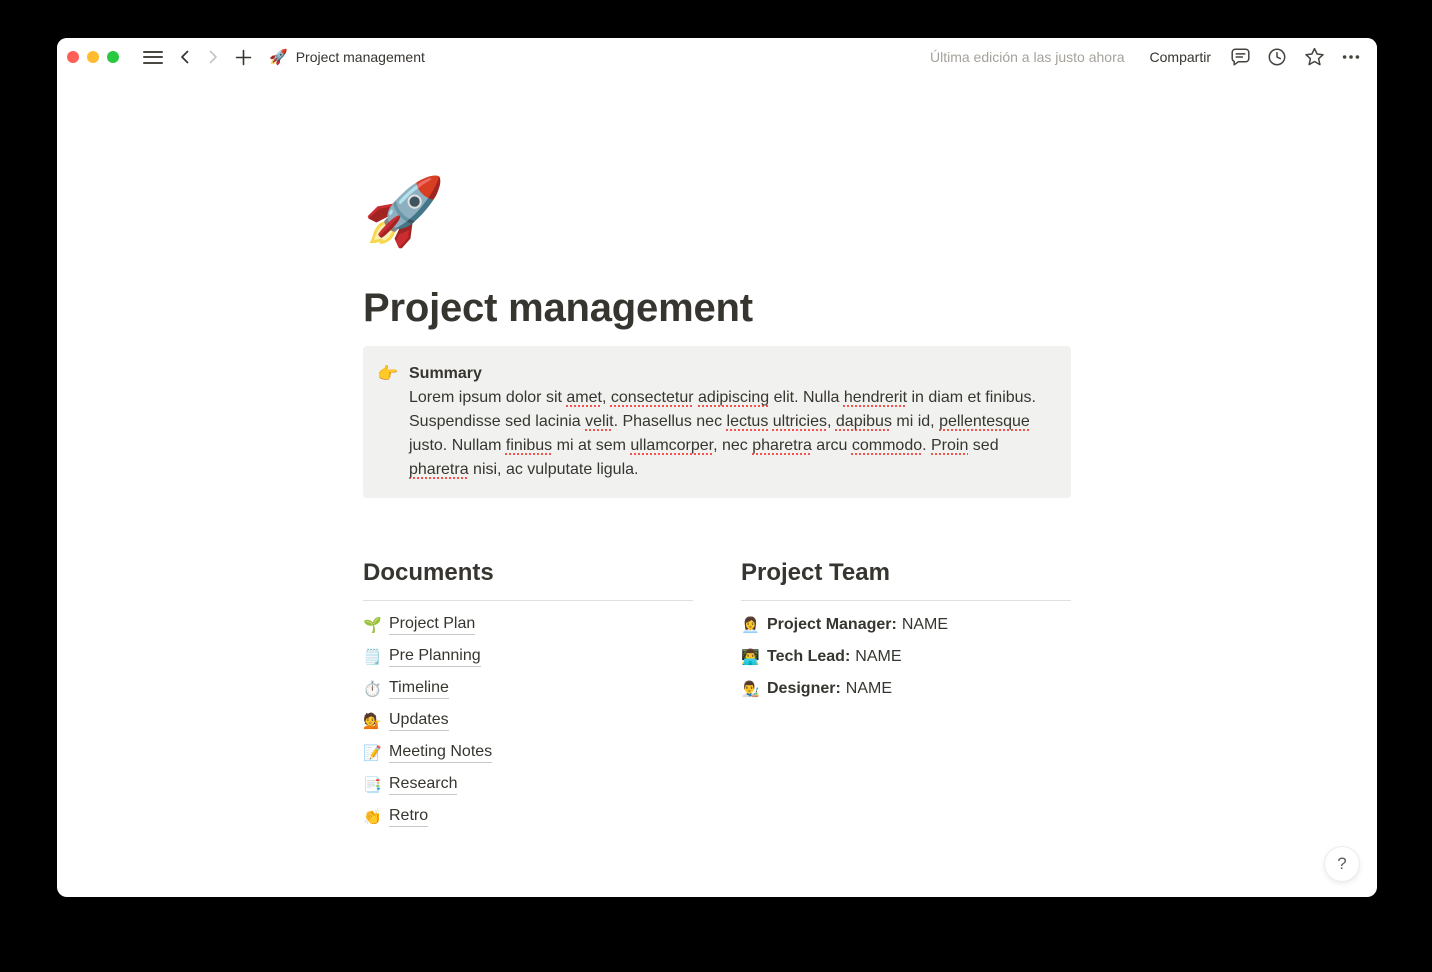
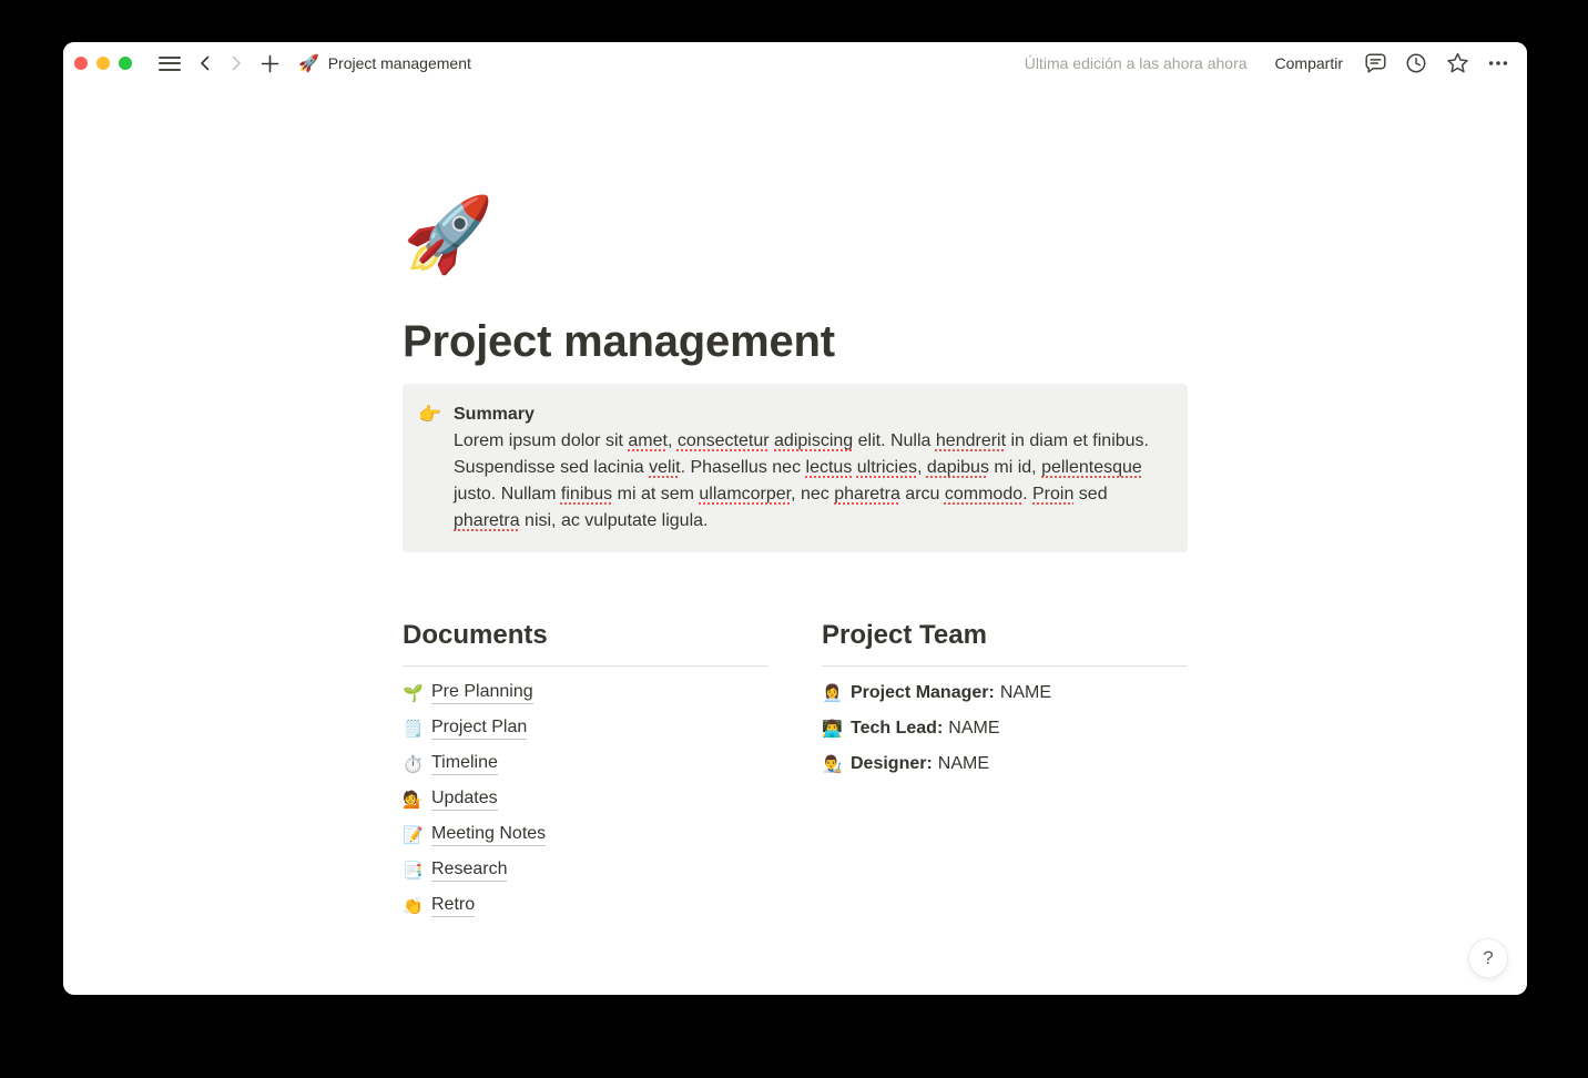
  🚀
  Project management
- Última edición a las justo ahora
+ Última edición a las ahora ahora
  Compartir
  🚀
  Project management
  👉
  Summary
  Lorem ipsum dolor sit amet, consectetur adipiscing elit. Nulla hendrerit in diam et finibus. Suspendisse sed lacinia velit. Phasellus nec lectus ultricies, dapibus mi id, pellentesque justo. Nullam finibus mi at sem ullamcorper, nec pharetra arcu commodo. Proin sed pharetra nisi, ac vulputate ligula.
  Documents
  🌱
- Project Plan
+ Pre Planning
  🗒️
- Pre Planning
+ Project Plan
  ⏱️
  Timeline
  💁
  Updates
  📝
  Meeting Notes
  📑
  Research
  👏
  Retro
  Project Team
  👩‍💼
  Project Manager:
  NAME
  👨‍💻
  Tech Lead:
  NAME
  👨‍🎨
  Designer:
  NAME
  ?
